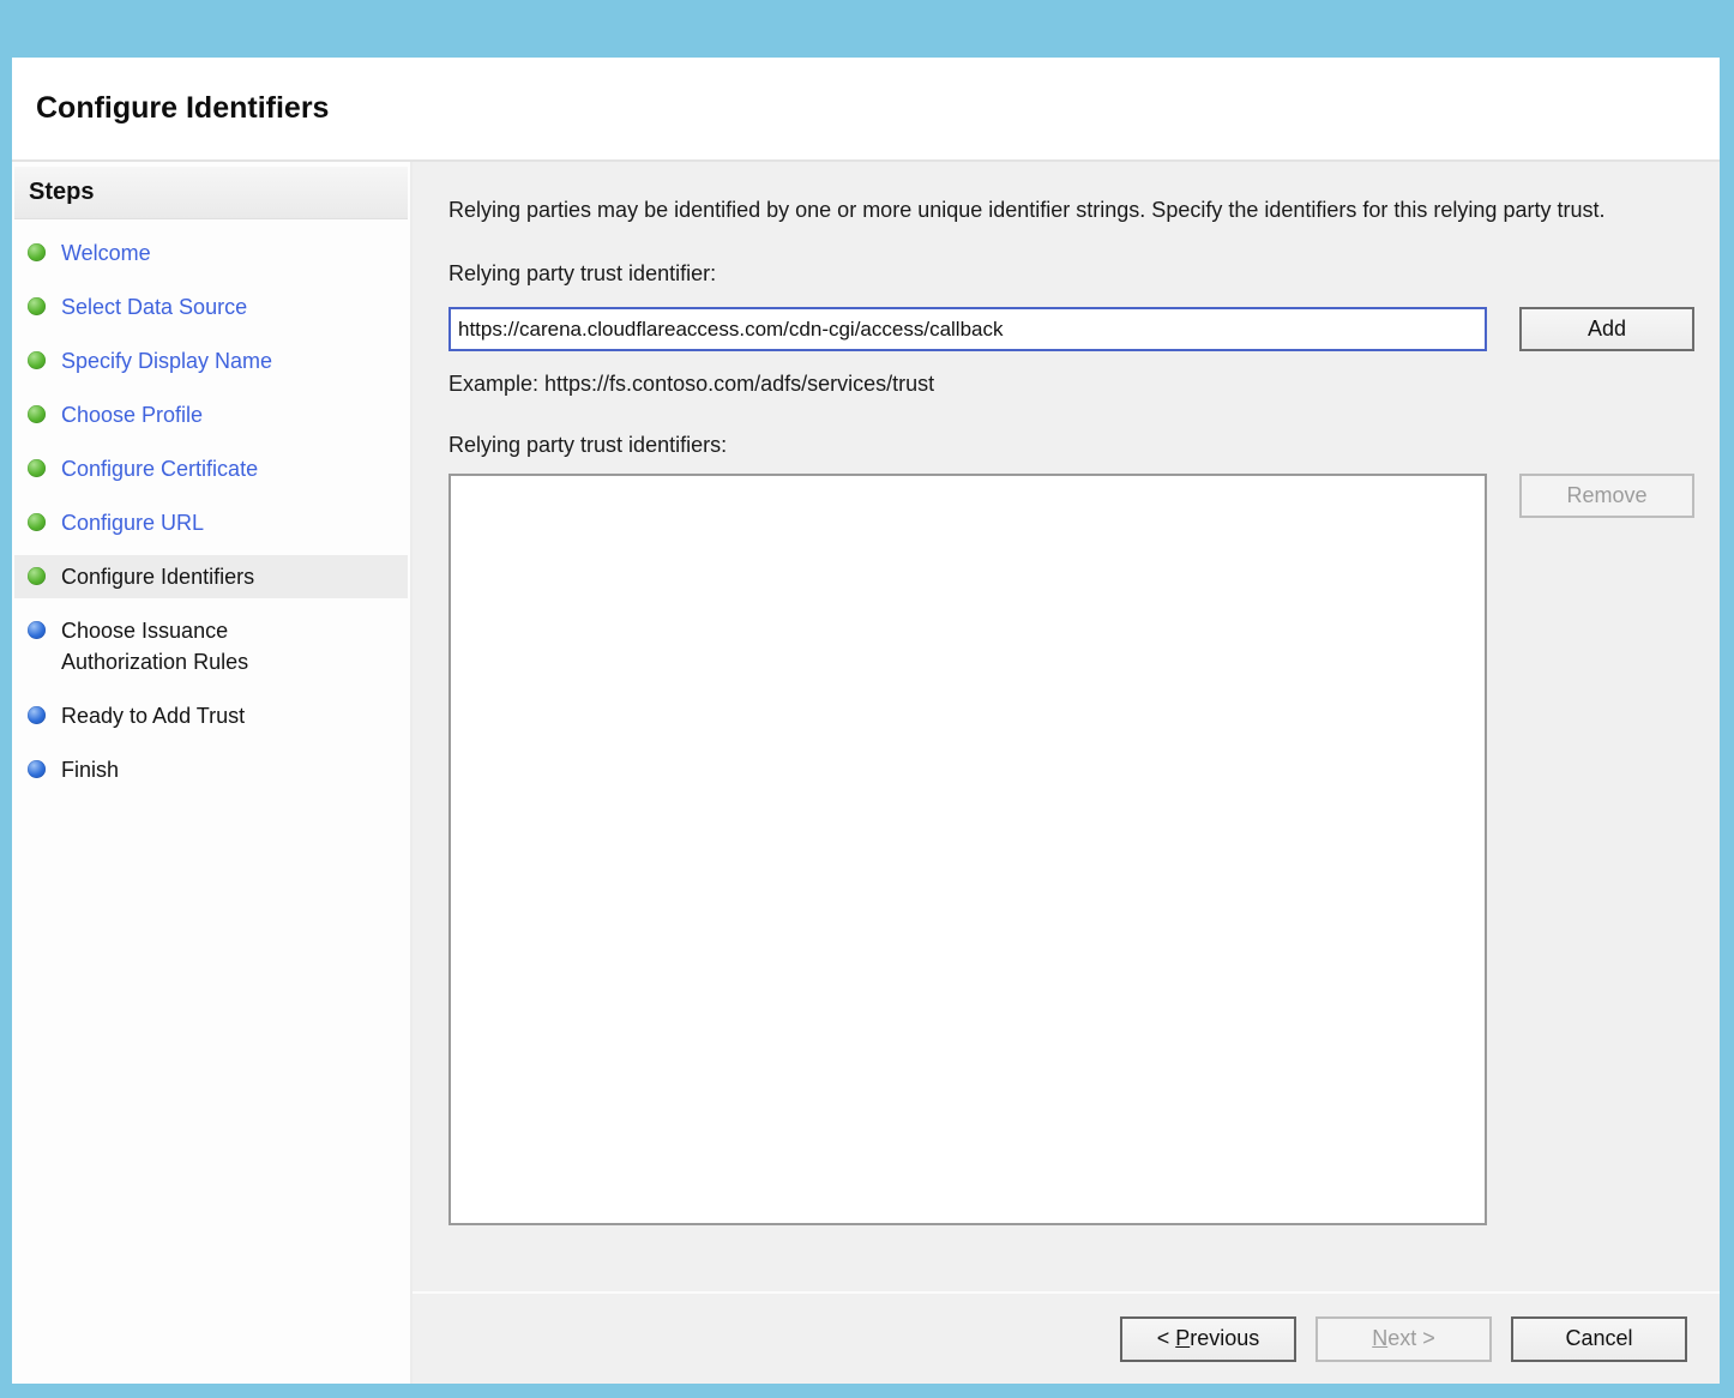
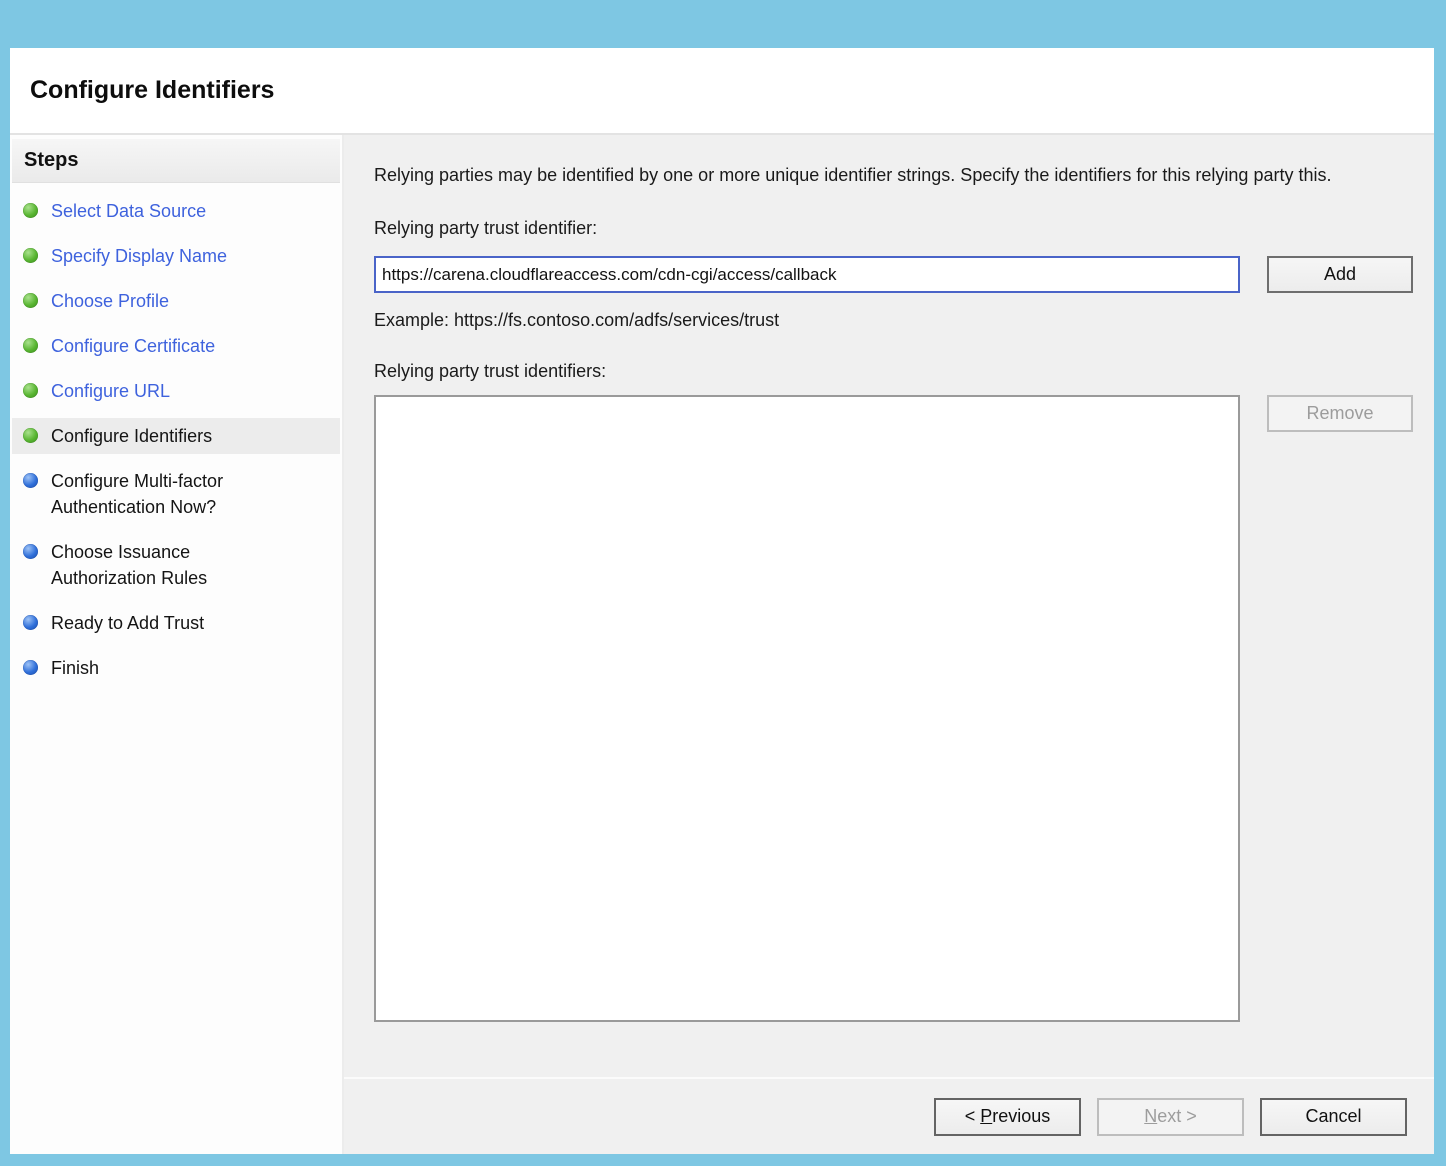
  Configure Identifiers
  Steps
- Welcome
  Select Data Source
  Specify Display Name
  Choose Profile
  Configure Certificate
  Configure URL
  Configure Identifiers
+ Configure Multi-factor Authentication Now?
  Choose Issuance Authorization Rules
  Ready to Add Trust
  Finish
- Relying parties may be identified by one or more unique identifier strings. Specify the identifiers for this relying party trust.
+ Relying parties may be identified by one or more unique identifier strings. Specify the identifiers for this relying party this.
  Relying party trust identifier:
  https://carena.cloudflareaccess.com/cdn-cgi/access/callback
  Add
  Example: https://fs.contoso.com/adfs/services/trust
  Relying party trust identifiers:
  Remove
  < Previous
  Next >
  Cancel
